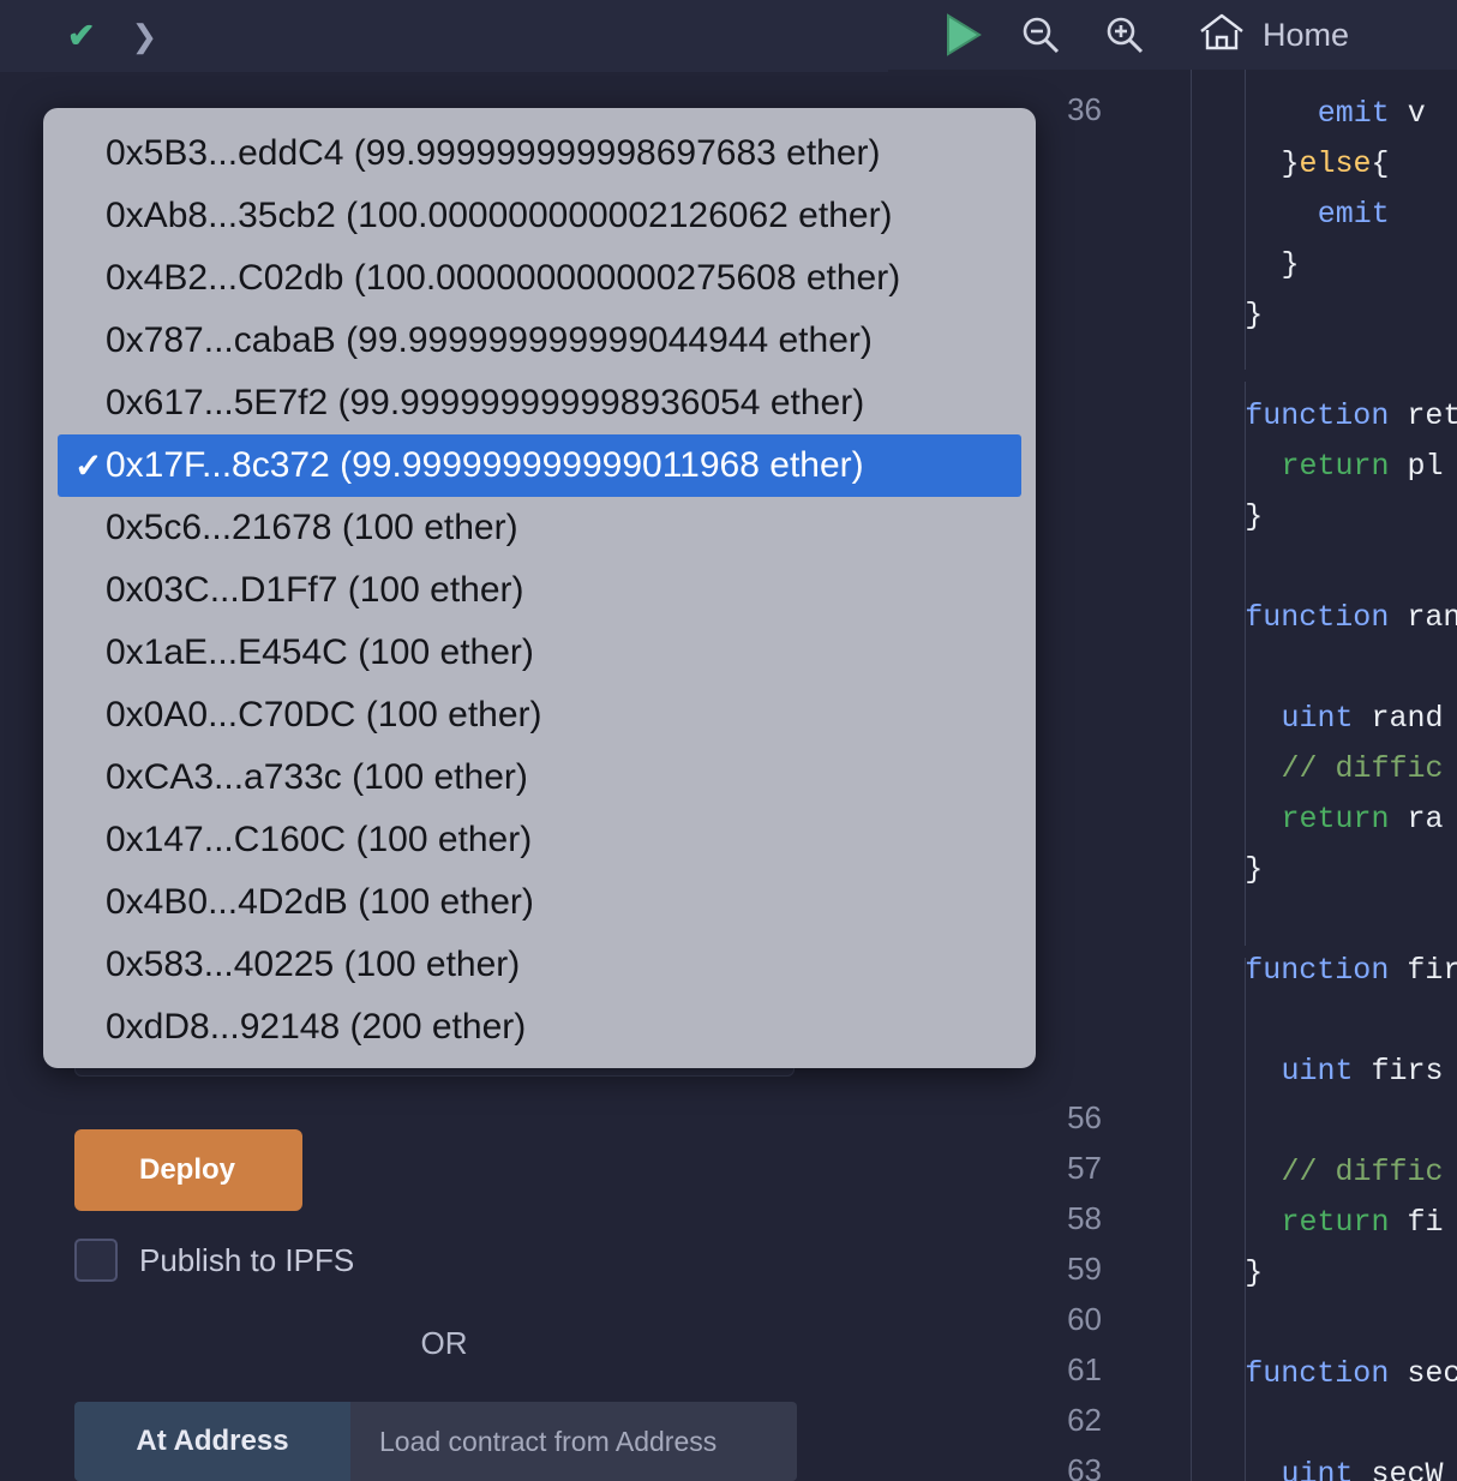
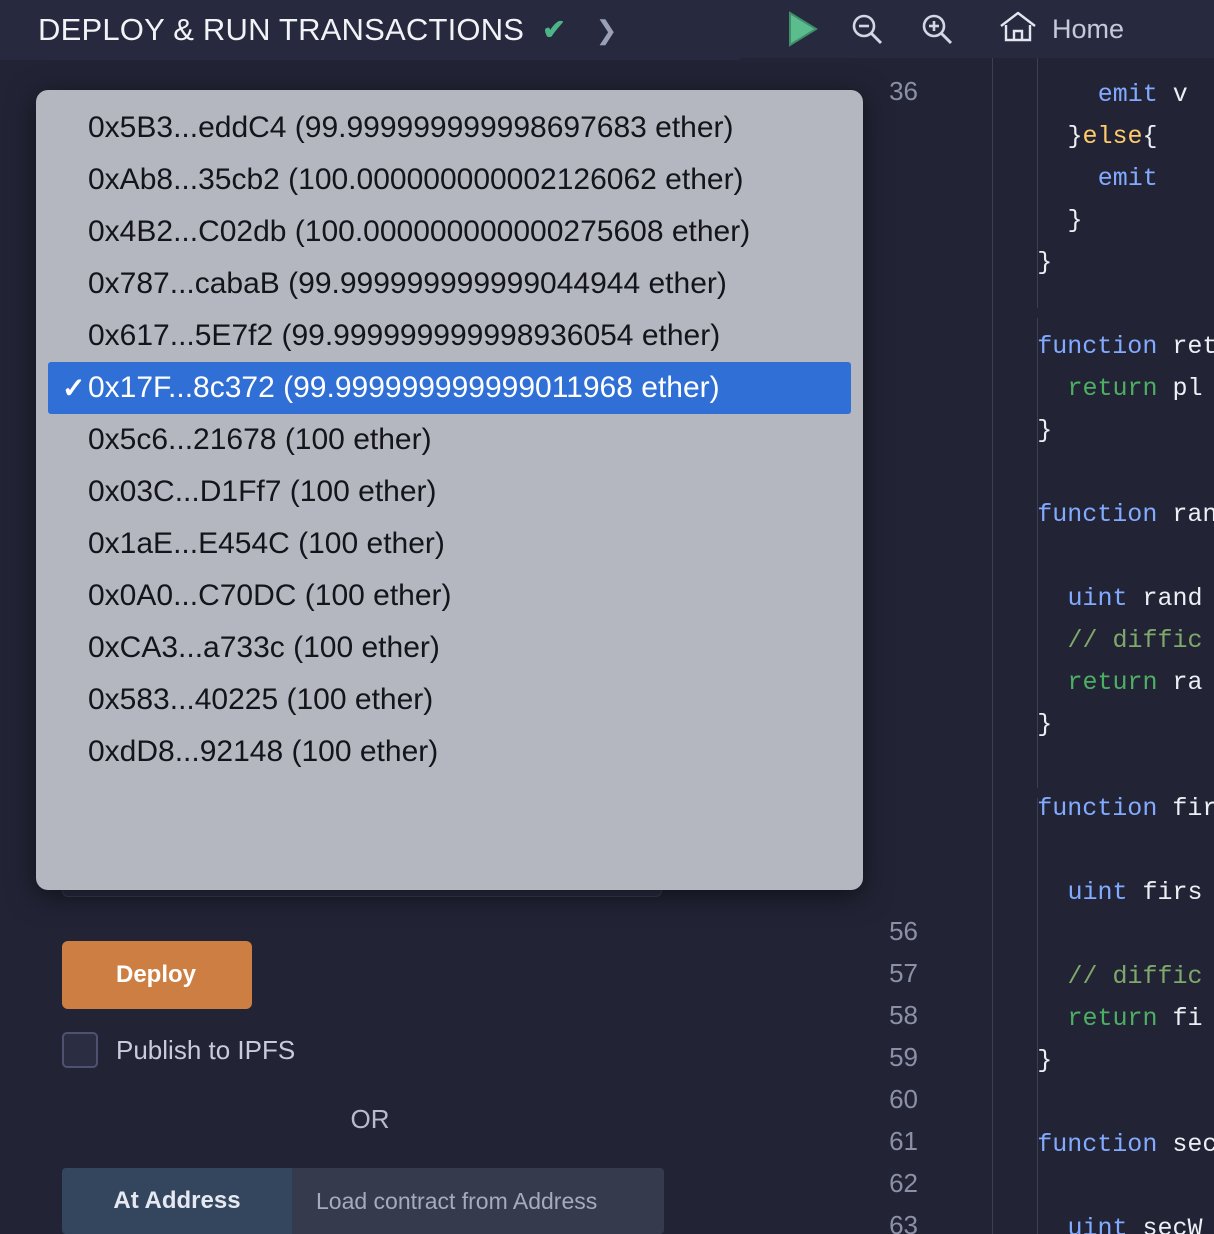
+ DEPLOY & RUN TRANSACTIONS
  ✔
  ❯
  Deploy
  Publish to IPFS
  OR
  At Address
  Load contract from Address
  Home
  36
  56
  57
  58
  59
  60
  61
  62
  63
  emit v
  }else{
  emit
  }
  }
  function ret
  return pl
  }
  function ran
  uint rand
  // diffic
  return ra
  }
  function fir
  uint firs
  // diffic
  return fi
  }
  function sec
  uint secW
  0x5B3...eddC4 (99.999999999998697683 ether)
  0xAb8...35cb2 (100.000000000002126062 ether)
  0x4B2...C02db (100.000000000000275608 ether)
  0x787...cabaB (99.999999999999044944 ether)
  0x617...5E7f2 (99.999999999998936054 ether)
  ✓
  0x17F...8c372 (99.999999999999011968 ether)
  0x5c6...21678 (100 ether)
  0x03C...D1Ff7 (100 ether)
  0x1aE...E454C (100 ether)
  0x0A0...C70DC (100 ether)
  0xCA3...a733c (100 ether)
- 0x147...C160C (100 ether)
- 0x4B0...4D2dB (100 ether)
  0x583...40225 (100 ether)
- 0xdD8...92148 (200 ether)
+ 0xdD8...92148 (100 ether)
